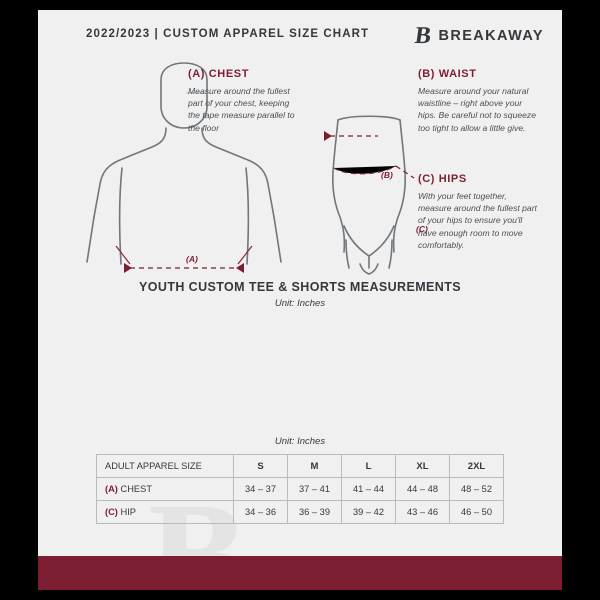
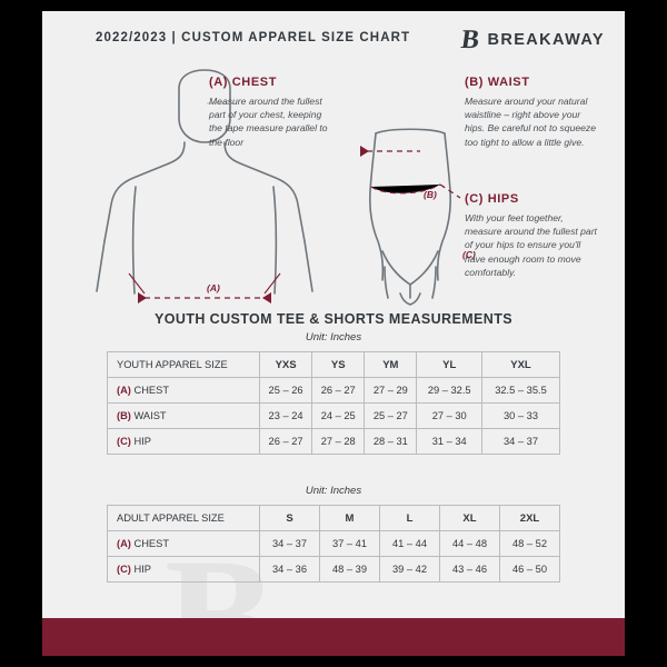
  B
  2022/2023 | CUSTOM APPAREL SIZE CHART
  BREAKAWAY
  (A)
  (B)
  (C)
  (A) CHEST
  Measure around the fullest part of your chest, keeping the tape measure parallel to the floor
  (B) WAIST
  Measure around your natural waistline – right above your hips. Be careful not to squeeze too tight to allow a little give.
  (C) HIPS
  With your feet together, measure around the fullest part of your hips to ensure you'll have enough room to move comfortably.
  YOUTH CUSTOM TEE & SHORTS MEASUREMENTS
  Unit: Inches
+ YOUTH APPAREL SIZE	YXS	YS	YM	YL	YXL
+ (A) CHEST	25 – 26	26 – 27	27 – 29	29 – 32.5	32.5 – 35.5
+ (B) WAIST	23 – 24	24 – 25	25 – 27	27 – 30	30 – 33
+ (C) HIP	26 – 27	27 – 28	28 – 31	31 – 34	34 – 37
  Unit: Inches
  ADULT APPAREL SIZE	S	M	L	XL	2XL
  (A) CHEST	34 – 37	37 – 41	41 – 44	44 – 48	48 – 52
- (C) HIP	34 – 36	36 – 39	39 – 42	43 – 46	46 – 50
+ (C) HIP	34 – 36	48 – 39	39 – 42	43 – 46	46 – 50
